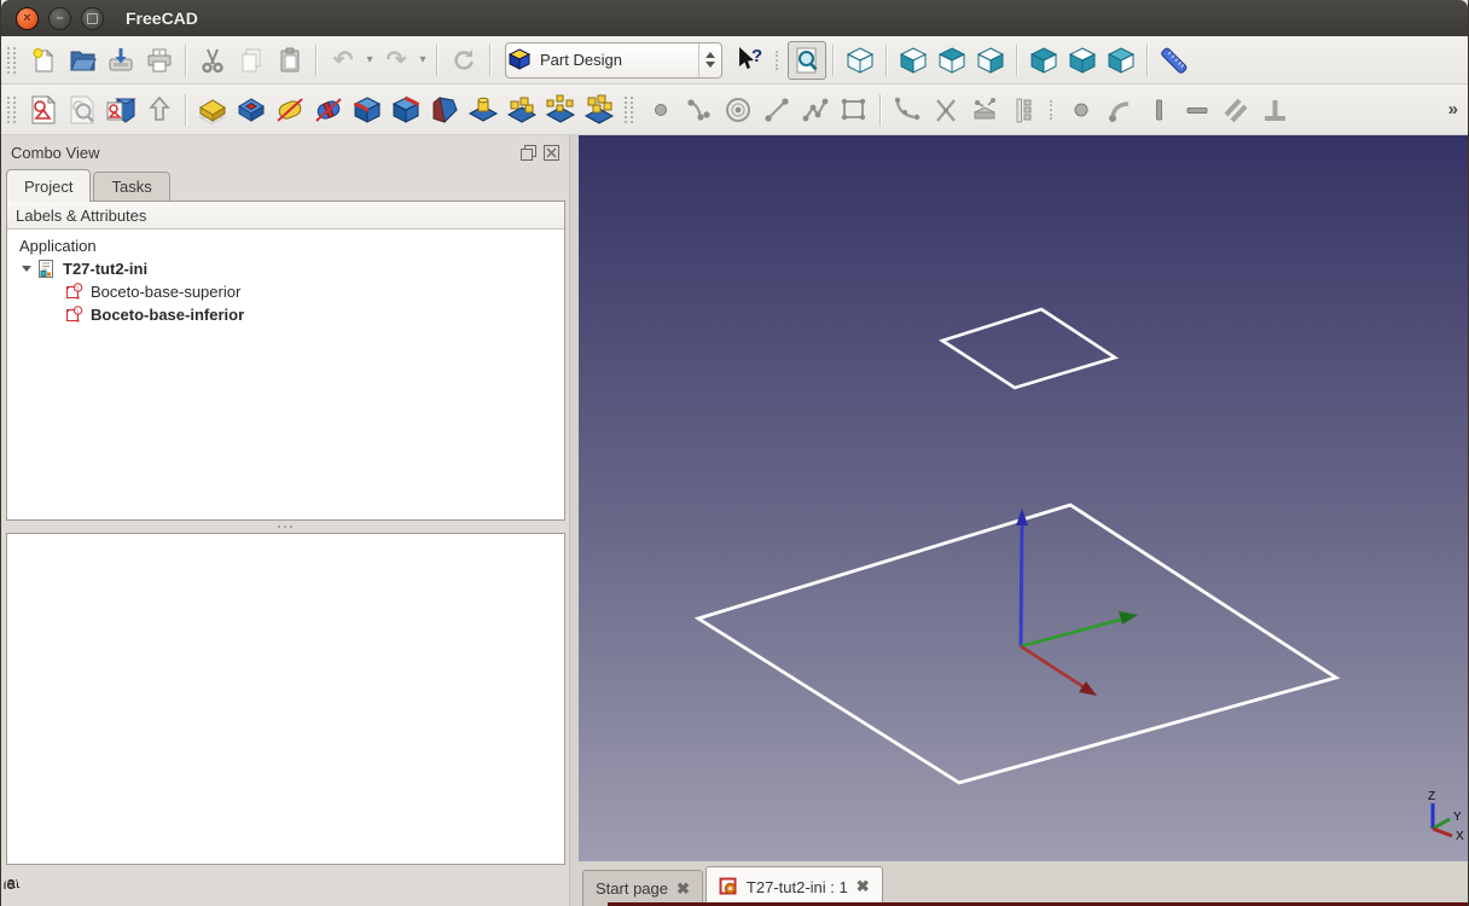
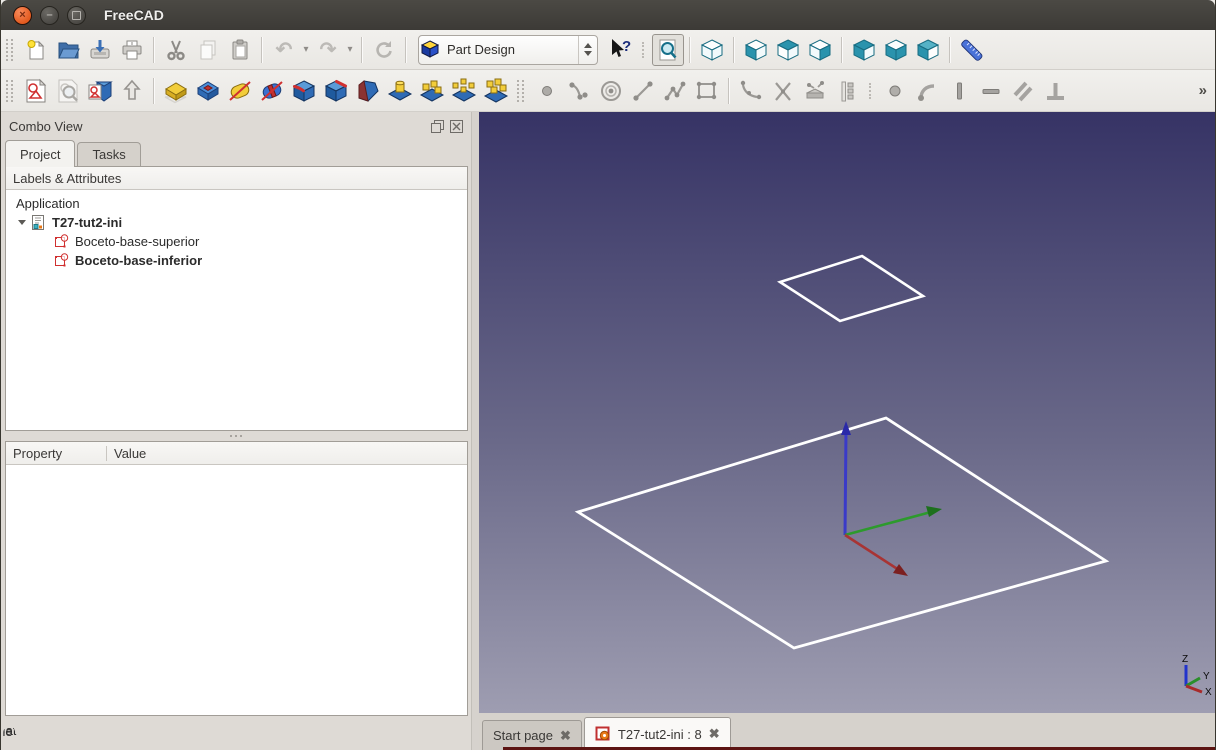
  ×
  –
  FreeCAD
  ↶
  ▾
  ↷
  ▾
  Part Design
  ?
  »
  Combo View
  Project
  Tasks
  Labels & Attributes
  Application
  T27-tut2-ini
  Boceto-base-superior
  Boceto-base-inferior
+ Property
+ Value
  Z
  Y
  X
  Start page
  ✖
- T27-tut2-ini : 1
+ T27-tut2-ini : 8
  ✖
